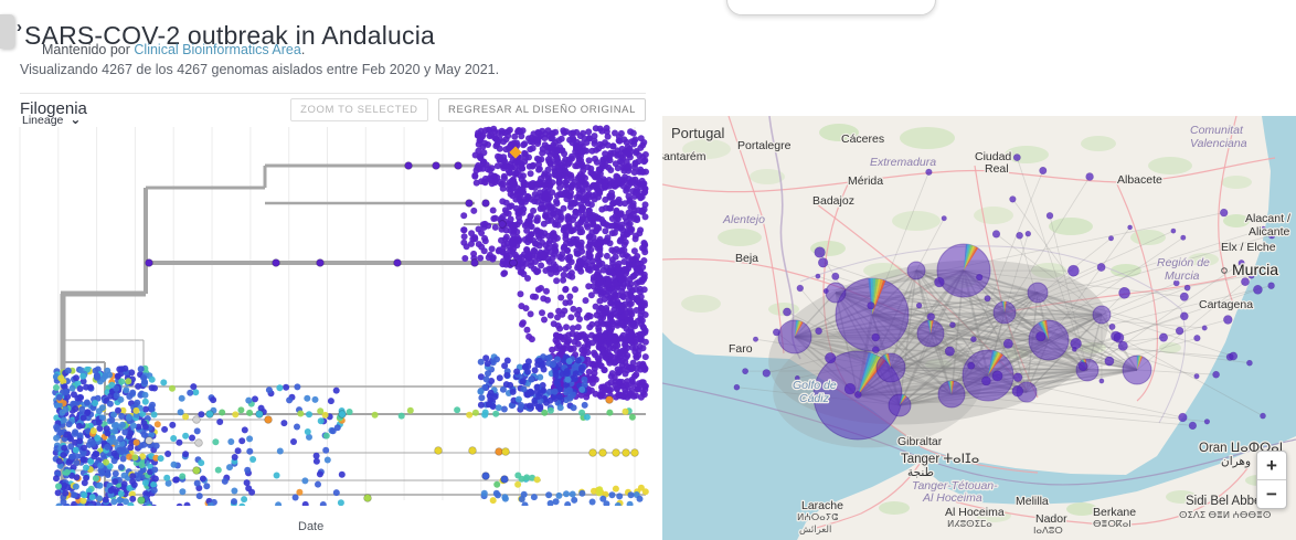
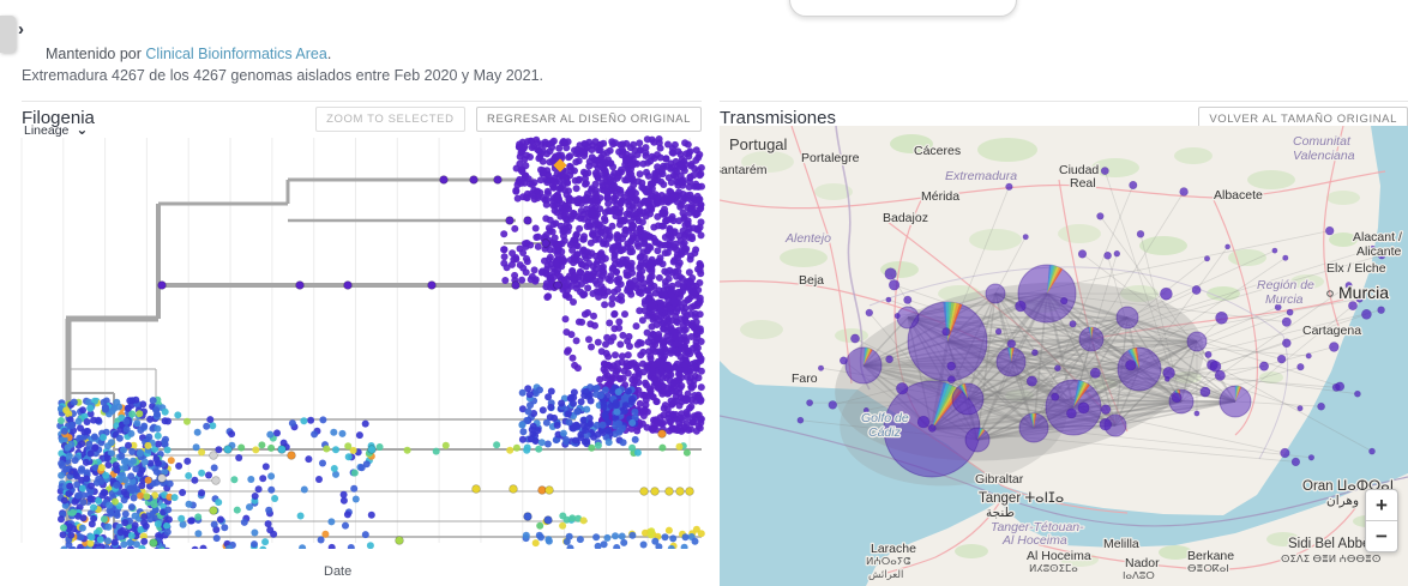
  ›
- SARS-COV-2 outbreak in Andalucia
  Mantenido por Clinical Bioinformatics Area.
- Visualizando 4267 de los 4267 genomas aislados entre Feb 2020 y May 2021.
+ Extremadura 4267 de los 4267 genomas aislados entre Feb 2020 y May 2021.
  Filogenia
  ZOOM TO SELECTED REGRESAR AL DISEÑO ORIGINAL
  Lineage ⌄
  Date
+ Transmisiones
+ VOLVER AL TAMAÑO ORIGINAL
  Portugal
  antarém
  Portalegre
  Cáceres
  Extremadura
  Mérida
  Badajoz
  Ciudad
  Real
  Albacete
  Comunitat
  Valenciana
  Alentejo
  Beja
  Faro
  Golfo de
  Cádiz
  Región de
  Murcia
  Murcia
  Alacant /
  Alicante
  Elx / Elche
  Cartagena
  Gibraltar
  Tanger ⵜⴰⵏⵊⴰ
  طنجة
  Tanger-Tétouan-
  Al Hoceima
  Larache
  ⵍⵄⵔⴰⵢⵛ
  العرائش
  Al Hoceima
  ⵍⵃⵓⵙⵉⵎⴰ
  Melilla
  Nador
  ⵏⴰⴷⵓⵔ
  Berkane
  ⴱⴻⵔⴽⴰⵏ
  Oran ⵡⴰⵀⵔⴰⵏ
  وهران
  Sidi Bel Abb
  ⵙⵉⴷⵉ ⴱⴻⵍ ⵄⴱⴱⴻⵙ
  +
  −
